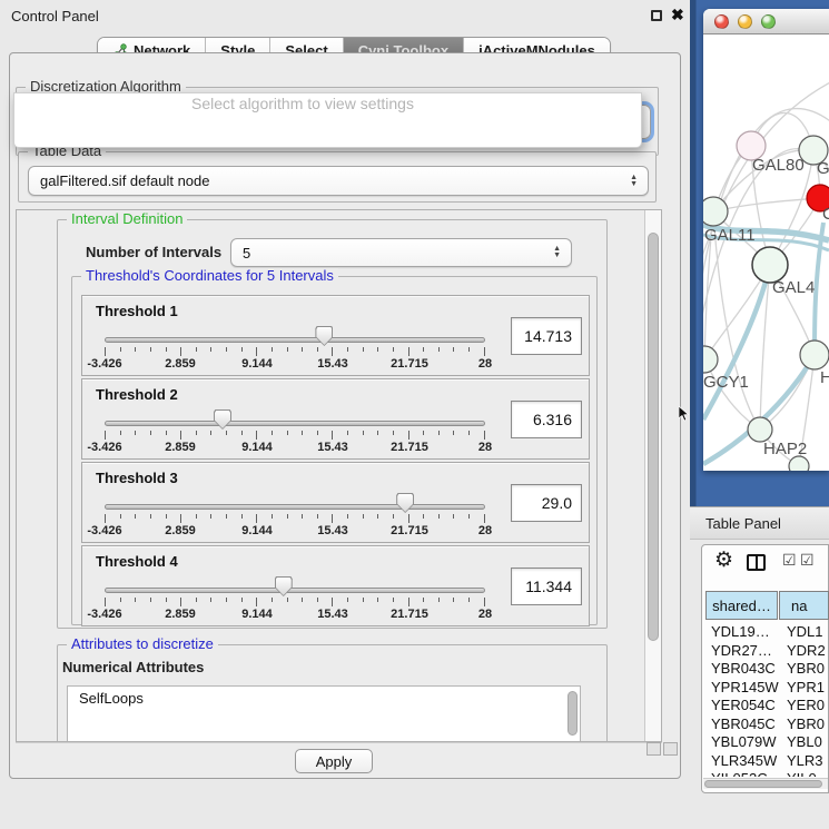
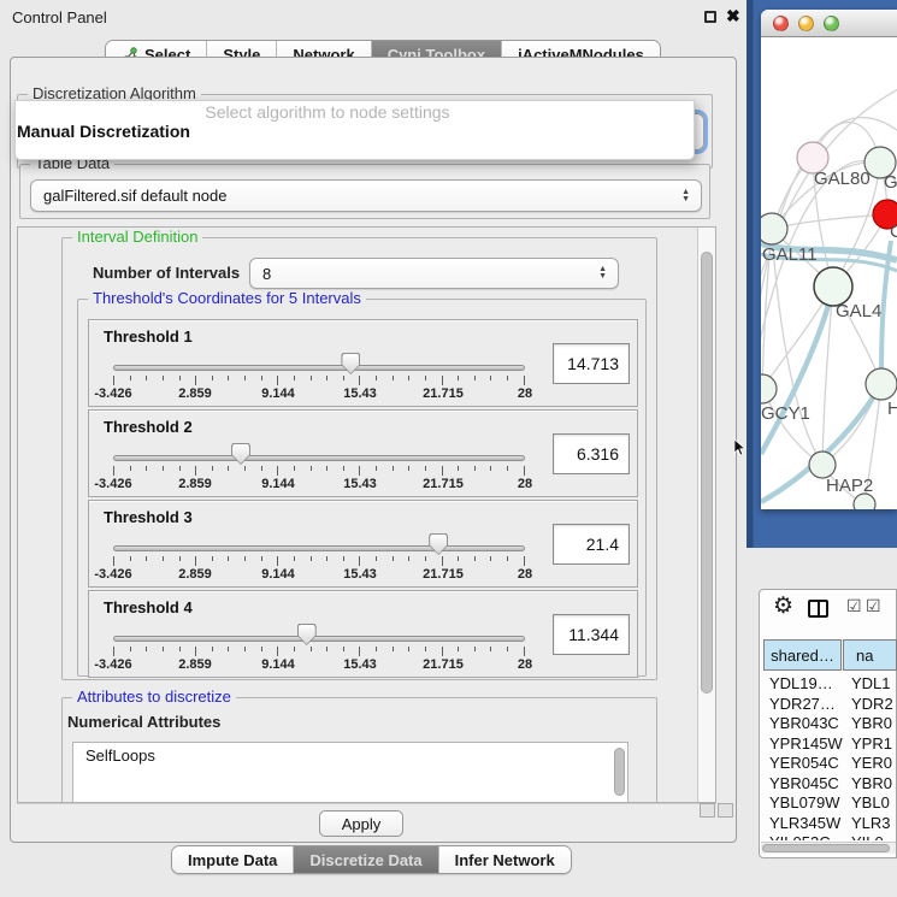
  Control Panel
  ✖
- Network
+ Select
  Style
- Select
+ Network
  Cyni Toolbox
  jActiveMNodules
  Discretization Algorithm
- Select algorithm to view settings
+ Select algorithm to node settings
+ Manual Discretization
  Table Data
  galFiltered.sif default node
  Interval Definition
  Number of Intervals
- 5
+ 8
  Threshold's Coordinates for 5 Intervals
  Threshold 1
  -3.426
  2.859
  9.144
  15.43
  21.715
  28
  14.713
  Threshold 2
  -3.426
  2.859
  9.144
  15.43
  21.715
  28
  6.316
  Threshold 3
  -3.426
  2.859
  9.144
  15.43
  21.715
  28
- 29.0
+ 21.4
  Threshold 4
  -3.426
  2.859
  9.144
  15.43
  21.715
  28
  11.344
  Attributes to discretize
  Numerical Attributes
  SelfLoops
  Apply
+ Impute Data
+ Discretize Data
+ Infer Network
  GAL80
  G
  C
  GAL11
  GAL4
  GCY1
  H
  HAP2
- Table Panel
  ⚙
  ☑
  ☑
  shared…
  na
  YDL19…
  YDL1
  YDR27…
  YDR2
  YBR043C
  YBR0
  YPR145W
  YPR1
  YER054C
  YER0
  YBR045C
  YBR0
  YBL079W
  YBL0
  YLR345W
  YLR3
